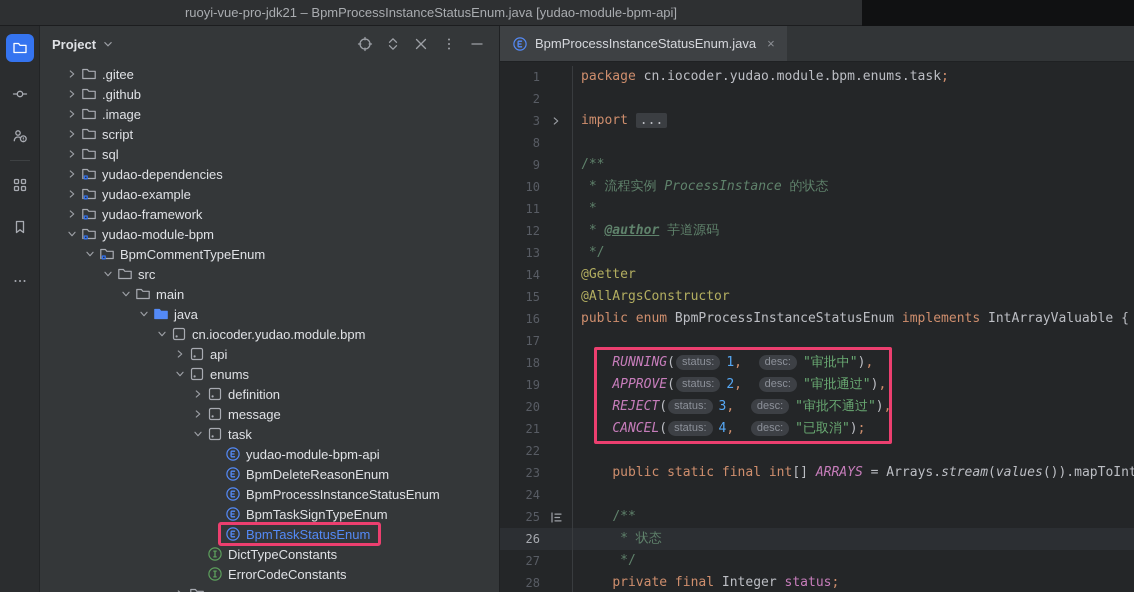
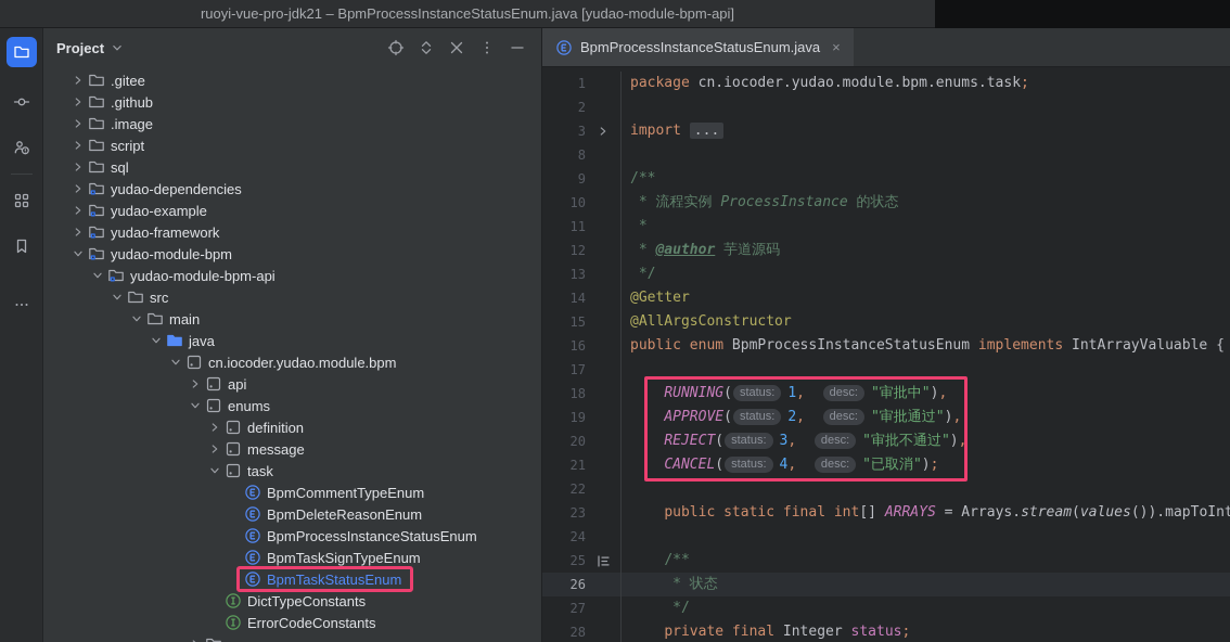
  ruoyi-vue-pro-jdk21 – BpmProcessInstanceStatusEnum.java [yudao-module-bpm-api]
  Project
  .gitee
  .github
  .image
  script
  sql
  yudao-dependencies
  yudao-example
  yudao-framework
  yudao-module-bpm
- BpmCommentTypeEnum
+ yudao-module-bpm-api
  src
  main
  java
  cn.iocoder.yudao.module.bpm
  api
  enums
  definition
  message
  task
- yudao-module-bpm-api
+ BpmCommentTypeEnum
  BpmDeleteReasonEnum
  BpmProcessInstanceStatusEnum
  BpmTaskSignTypeEnum
  BpmTaskStatusEnum
  DictTypeConstants
  ErrorCodeConstants
  BpmProcessInstanceStatusEnum.java
  ×
  1
  package cn.iocoder.yudao.module.bpm.enums.task;
  2
  3
  import ...
  8
  9
  /**
  10
  * 流程实例 ProcessInstance 的状态
  11
  *
  12
  * @author 芋道源码
  13
  */
  14
  @Getter
  15
  @AllArgsConstructor
  16
  public enum BpmProcessInstanceStatusEnum implements IntArrayValuable {
  17
  18
  RUNNING( status: 1, desc: "审批中"),
  19
  APPROVE( status: 2, desc: "审批通过"),
  20
  REJECT( status: 3, desc: "审批不通过"),
  21
  CANCEL( status: 4, desc: "已取消");
  22
  23
  public static final int[] ARRAYS = Arrays.stream(values()).mapToInt
  24
  25
  /**
  26
  * 状态
  27
  */
  28
  private final Integer status;
